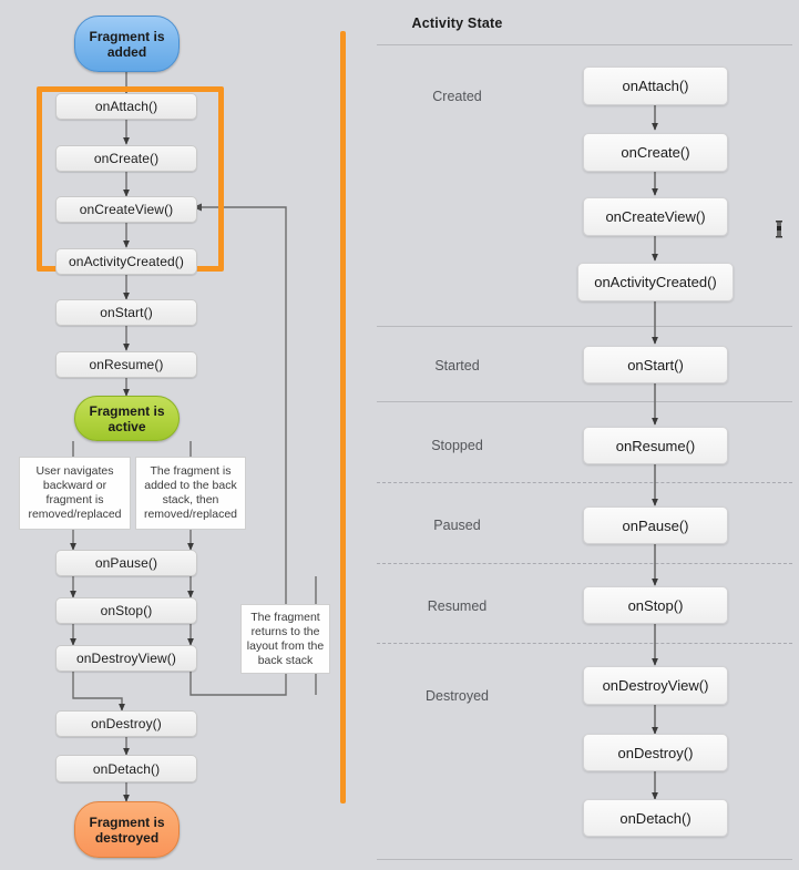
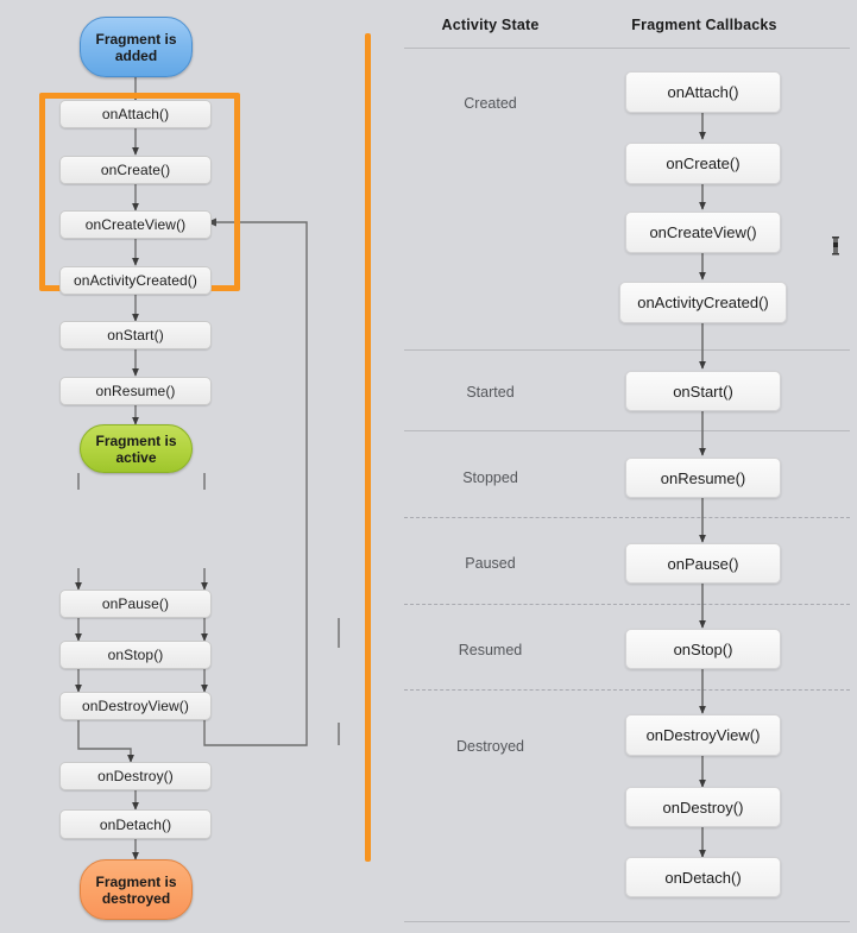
  Fragment is
  added
  Fragment is
  active
  Fragment is
  destroyed
  onAttach()
  onCreate()
  onCreateView()
  onActivityCreated()
  onStart()
  onResume()
  onPause()
  onStop()
  onDestroyView()
  onDestroy()
  onDetach()
- User navigates backward or fragment is removed/replaced
- The fragment is added to the back stack, then removed/replaced
- The fragment returns to the layout from the back stack
  Activity State
+ Fragment Callbacks
  Created
  Started
  Stopped
  Paused
  Resumed
  Destroyed
  onAttach()
  onCreate()
  onCreateView()
  onActivityCreated()
  onStart()
  onResume()
  onPause()
  onStop()
  onDestroyView()
  onDestroy()
  onDetach()
